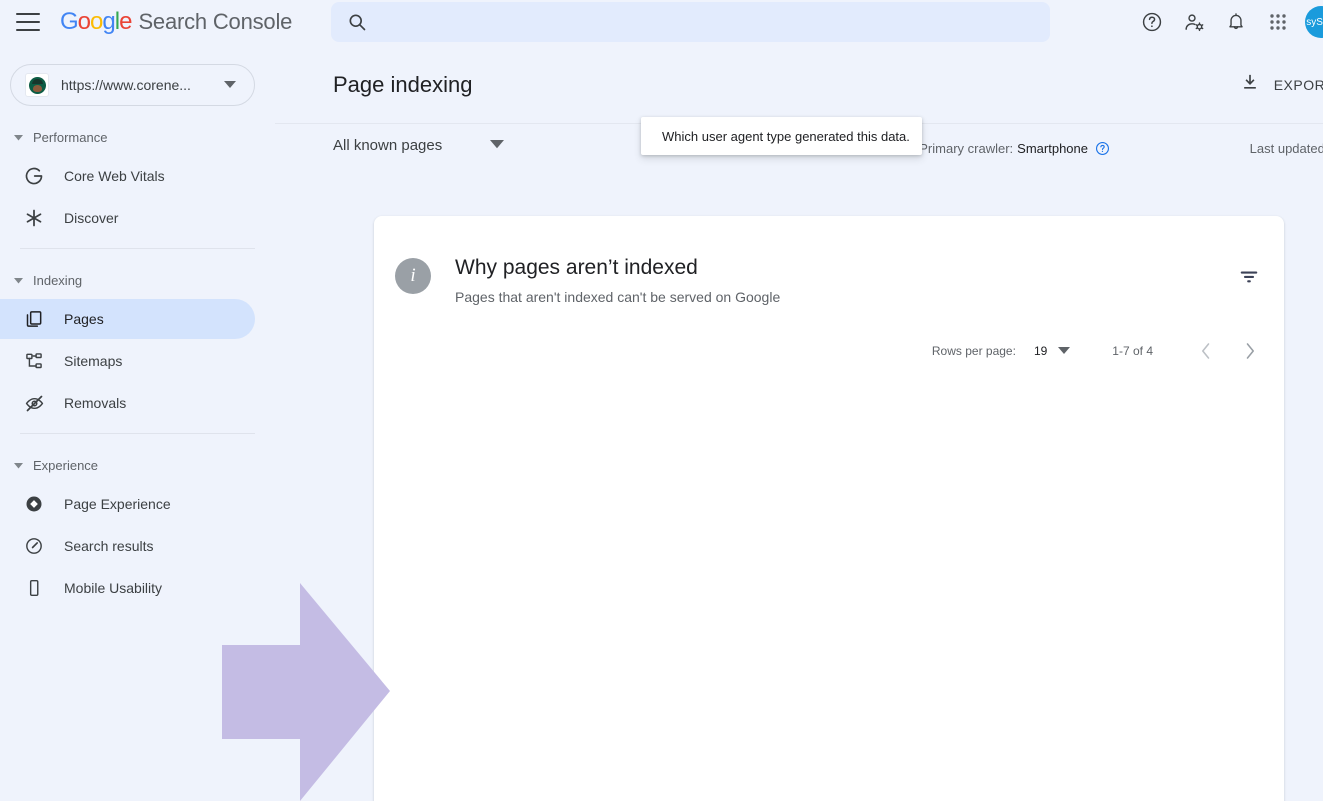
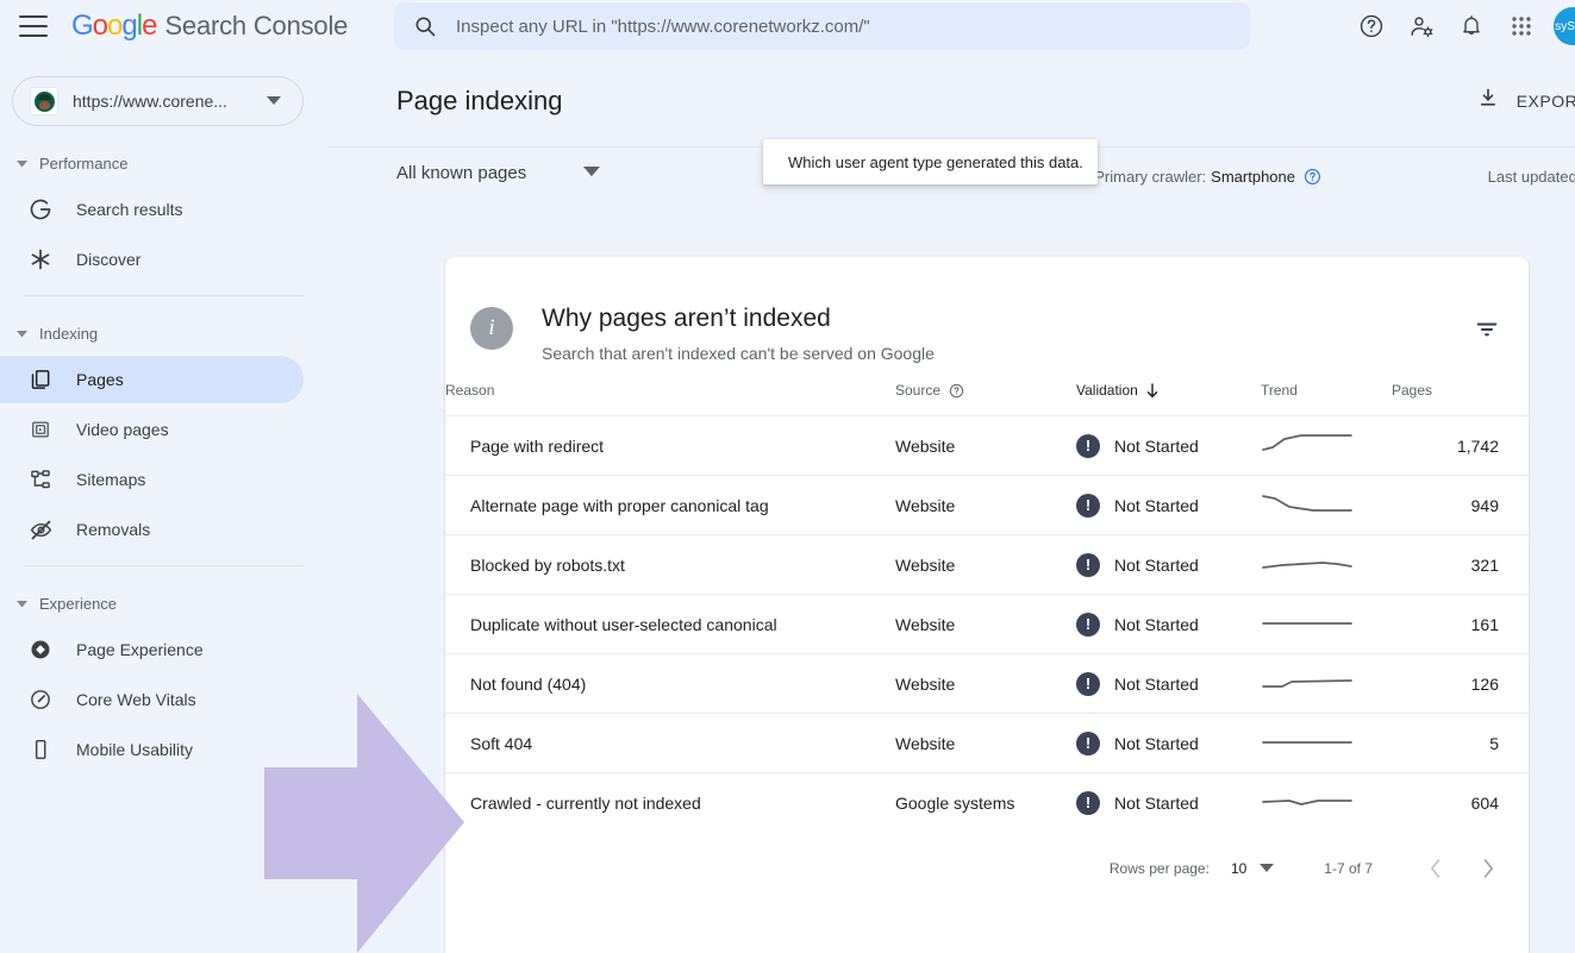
  Google
  Search Console
+ Inspect any URL in "https://www.corenetworkz.com/"
  https://www.corene...
  Performance
- Core Web Vitals
+ Search results
  Discover
  Indexing
  Pages
+ Video pages
  Sitemaps
  Removals
  Experience
  Page Experience
- Search results
+ Core Web Vitals
  Mobile Usability
  Page indexing
  EXPOR
  All known pages
  Primary crawler:
  Smartphone
  Last updated
  i
  Why pages aren’t indexed
- Pages that aren't indexed can't be served on Google
+ Search that aren't indexed can't be served on Google
+ Reason	Source	Validation	Trend	Pages
+ Page with redirect	Website	! Not Started		1,742
+ Alternate page with proper canonical tag	Website	! Not Started		949
+ Blocked by robots.txt	Website	! Not Started		321
+ Duplicate without user-selected canonical	Website	! Not Started		161
+ Not found (404)	Website	! Not Started		126
+ Soft 404	Website	! Not Started		5
+ Crawled - currently not indexed	Google systems	! Not Started		604
  Rows per page:
- 19
+ 10
- 1-7 of 4
+ 1-7 of 7
  Which user agent type generated this data.
